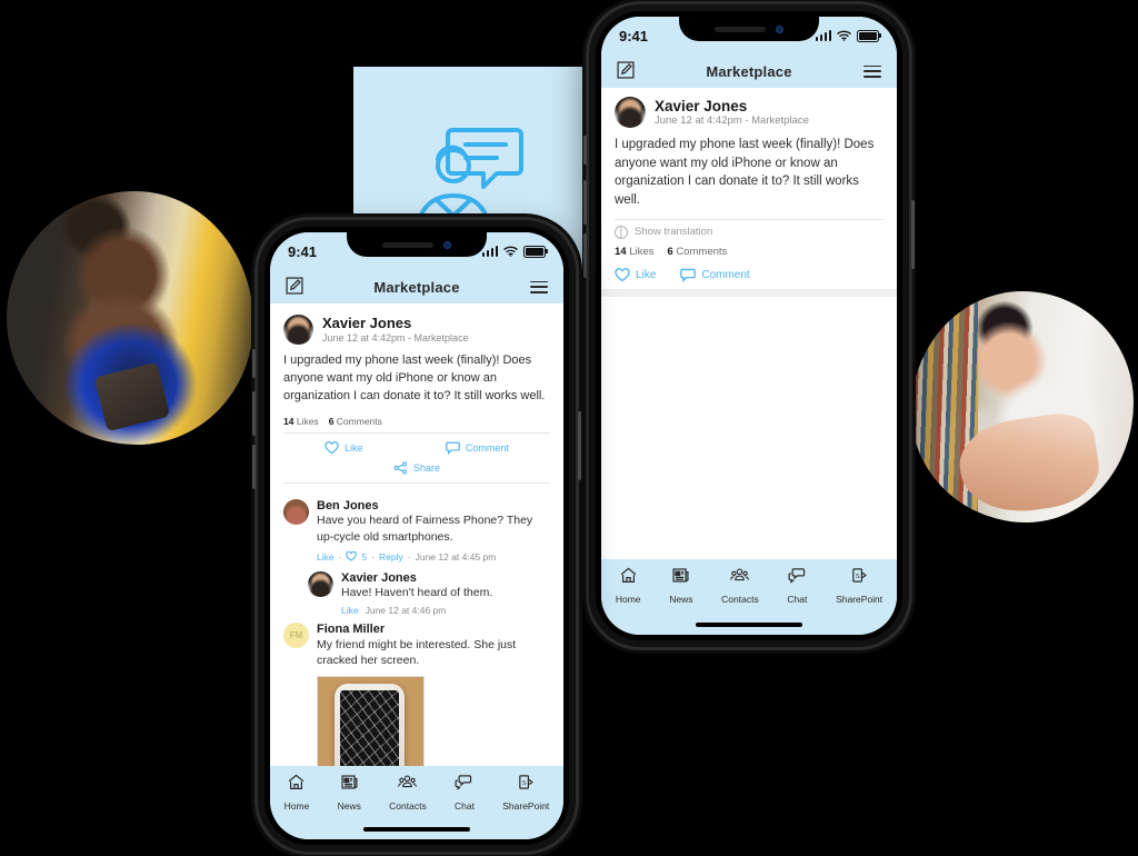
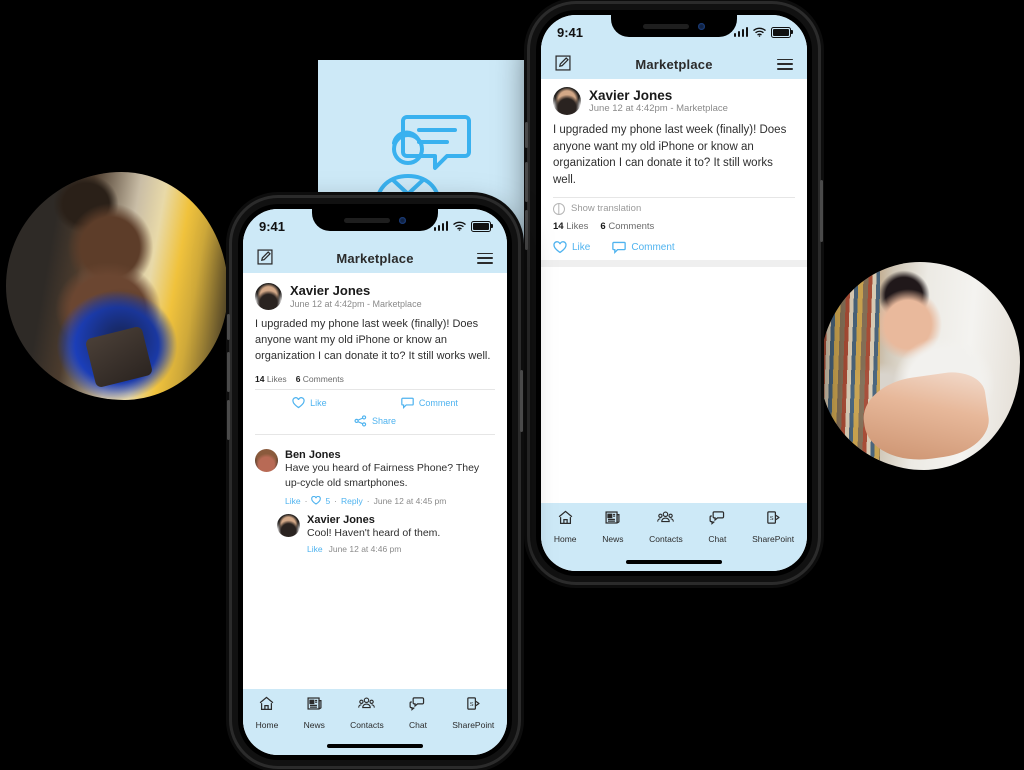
  9:41
  Marketplace
  Xavier Jones
  June 12 at 4:42pm - Marketplace
  I upgraded my phone last week (finally)! Does anyone want my old iPhone or know an organization I can donate it to? It still works well.
  Show translation
  14 Likes
  6 Comments
  Like
  Comment
  Home
  News
  Contacts
  Chat
  SharePoint
  9:41
  Marketplace
  Xavier Jones
  June 12 at 4:42pm - Marketplace
  I upgraded my phone last week (finally)! Does anyone want my old iPhone or know an organization I can donate it to? It still works well.
  14 Likes
  6 Comments
  Like
  Comment
  Share
  Ben Jones
  Have you heard of Fairness Phone? They up-cycle old smartphones.
  Like
  ·
  5
  ·
  Reply
  ·
  June 12 at 4:45 pm
  Xavier Jones
- Have! Haven't heard of them.
+ Cool! Haven't heard of them.
  Like
  June 12 at 4:46 pm
- FM
- Fiona Miller
- My friend might be interested. She just cracked her screen.
  Home
  News
  Contacts
  Chat
  SharePoint
